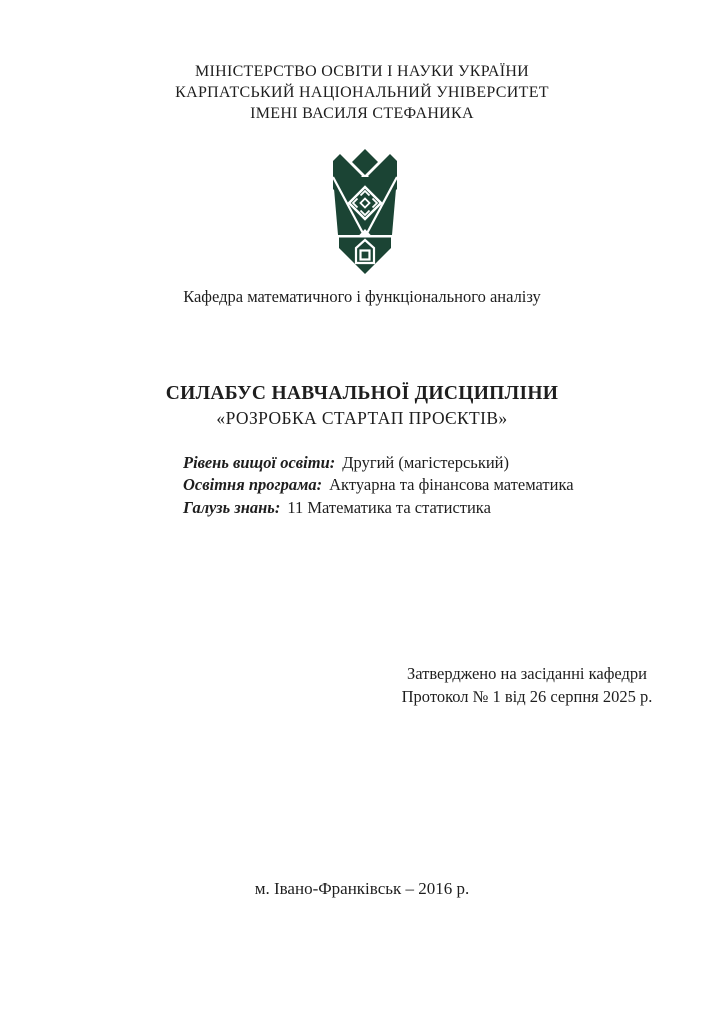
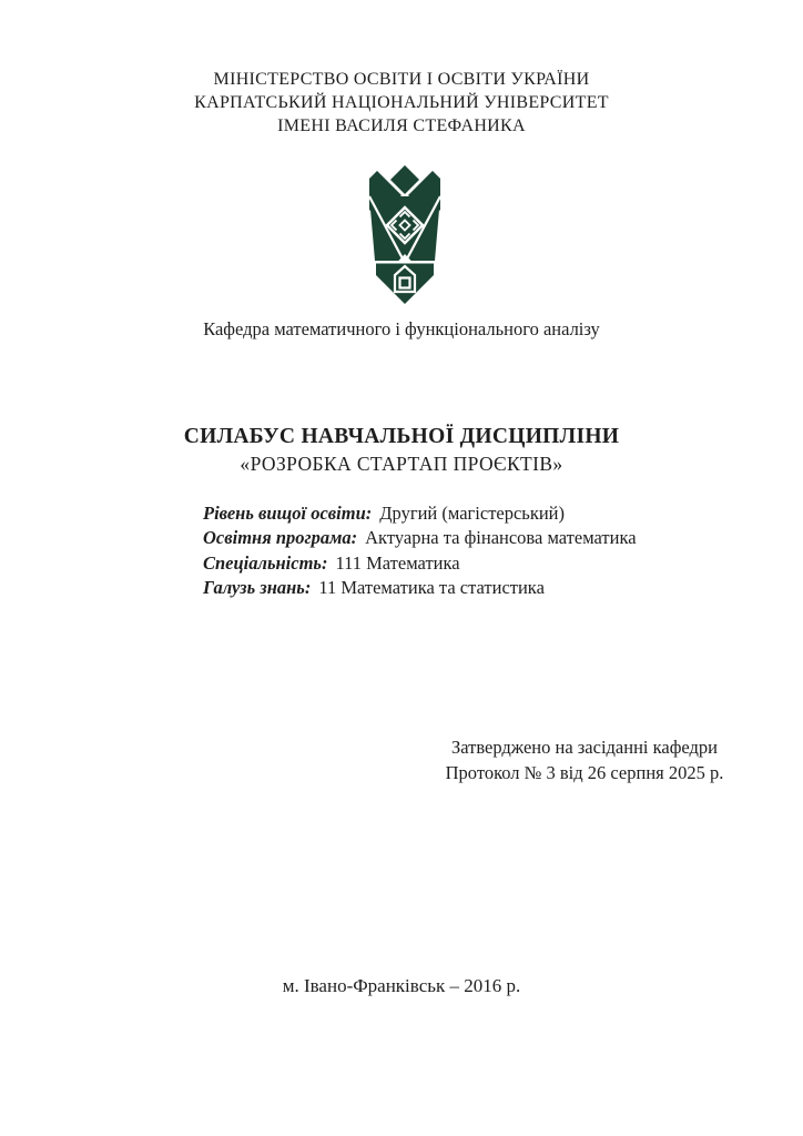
- МІНІСТЕРСТВО ОСВІТИ І НАУКИ УКРАЇНИ
+ МІНІСТЕРСТВО ОСВІТИ І ОСВІТИ УКРАЇНИ
  КАРПАТСЬКИЙ НАЦІОНАЛЬНИЙ УНІВЕРСИТЕТ
  ІМЕНІ ВАСИЛЯ СТЕФАНИКА
  Кафедра математичного і функціонального аналізу
  СИЛАБУС НАВЧАЛЬНОЇ ДИСЦИПЛІНИ
  «РОЗРОБКА СТАРТАП ПРОЄКТІВ»
  Рівень вищої освіти: Другий (магістерський)
  Освітня програма: Актуарна та фінансова математика
+ Спеціальність: 111 Математика
  Галузь знань: 11 Математика та статистика
  Затверджено на засіданні кафедри
- Протокол № 1 від 26 серпня 2025 р.
+ Протокол № 3 від 26 серпня 2025 р.
  м. Івано-Франківськ – 2016 р.
